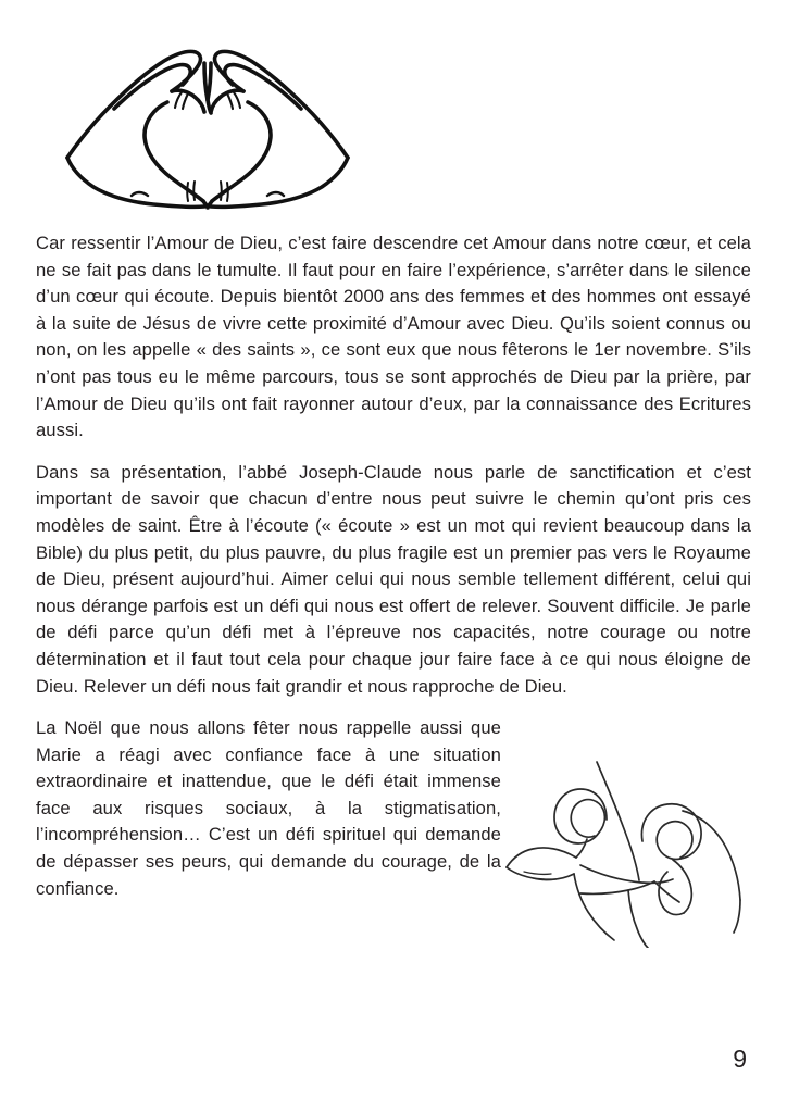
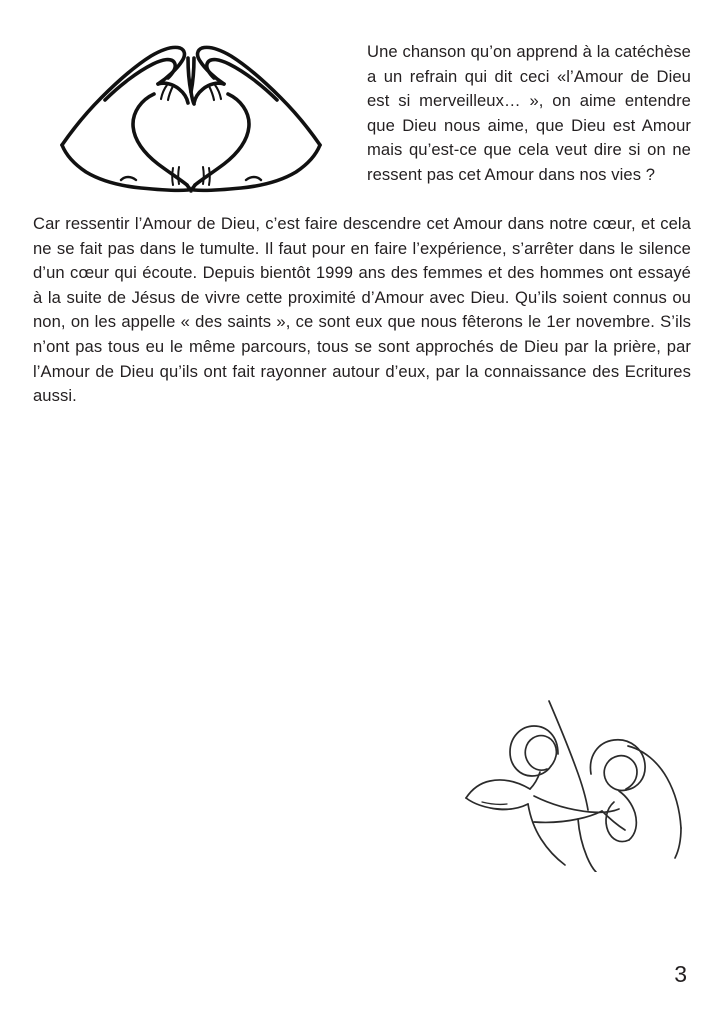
+ Une chanson qu’on apprend à la catéchèse a un refrain qui dit ceci «l’Amour de Dieu est si merveilleux… », on aime entendre que Dieu nous aime, que Dieu est Amour mais qu’est-ce que cela veut dire si on ne ressent pas cet Amour dans nos vies ?
- Car ressentir l’Amour de Dieu, c’est faire descendre cet Amour dans notre cœur, et cela ne se fait pas dans le tumulte. Il faut pour en faire l’expérience, s’arrêter dans le silence d’un cœur qui écoute. Depuis bientôt 2000 ans des femmes et des hommes ont essayé à la suite de Jésus de vivre cette proximité d’Amour avec Dieu. Qu’ils soient connus ou non, on les appelle « des saints », ce sont eux que nous fêterons le 1er novembre. S’ils n’ont pas tous eu le même parcours, tous se sont approchés de Dieu par la prière, par l’Amour de Dieu qu’ils ont fait rayonner autour d’eux, par la connaissance des Ecritures aussi.
+ Car ressentir l’Amour de Dieu, c’est faire descendre cet Amour dans notre cœur, et cela ne se fait pas dans le tumulte. Il faut pour en faire l’expérience, s’arrêter dans le silence d’un cœur qui écoute. Depuis bientôt 1999 ans des femmes et des hommes ont essayé à la suite de Jésus de vivre cette proximité d’Amour avec Dieu. Qu’ils soient connus ou non, on les appelle « des saints », ce sont eux que nous fêterons le 1er novembre. S’ils n’ont pas tous eu le même parcours, tous se sont approchés de Dieu par la prière, par l’Amour de Dieu qu’ils ont fait rayonner autour d’eux, par la connaissance des Ecritures aussi.
- Dans sa présentation, l’abbé Joseph-Claude nous parle de sanctification et c’est important de savoir que chacun d’entre nous peut suivre le chemin qu’ont pris ces modèles de saint. Être à l’écoute (« écoute » est un mot qui revient beaucoup dans la Bible) du plus petit, du plus pauvre, du plus fragile est un premier pas vers le Royaume de Dieu, présent aujourd’hui. Aimer celui qui nous semble tellement différent, celui qui nous dérange parfois est un défi qui nous est offert de relever. Souvent difficile. Je parle de défi parce qu’un défi met à l’épreuve nos capacités, notre courage ou notre détermination et il faut tout cela pour chaque jour faire face à ce qui nous éloigne de Dieu. Relever un défi nous fait grandir et nous rapproche de Dieu.
- La Noël que nous allons fêter nous rappelle aussi que Marie a réagi avec confiance face à une situation extraordinaire et inattendue, que le défi était immense face aux risques sociaux, à la stigmatisation, l’incompréhension… C’est un défi spirituel qui demande de dépasser ses peurs, qui demande du courage, de la confiance.
- 9
+ 3
